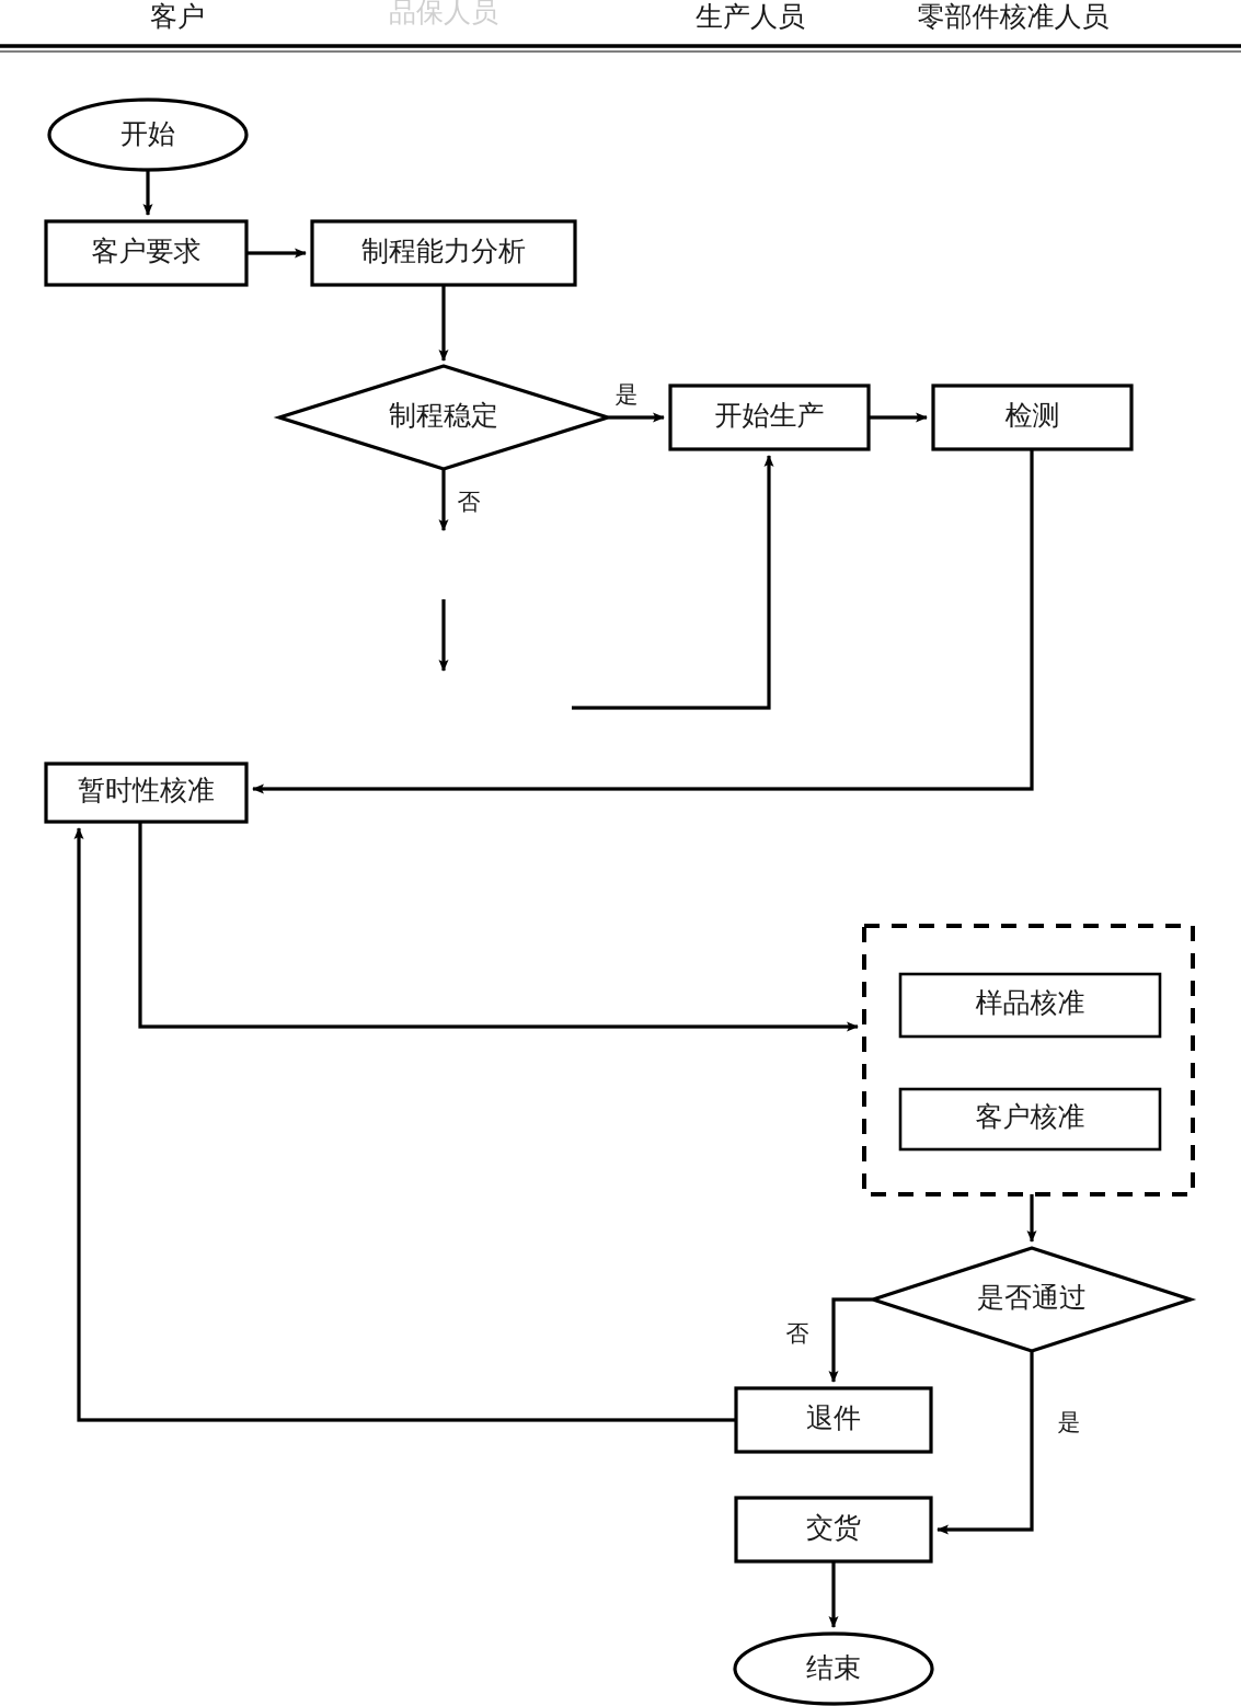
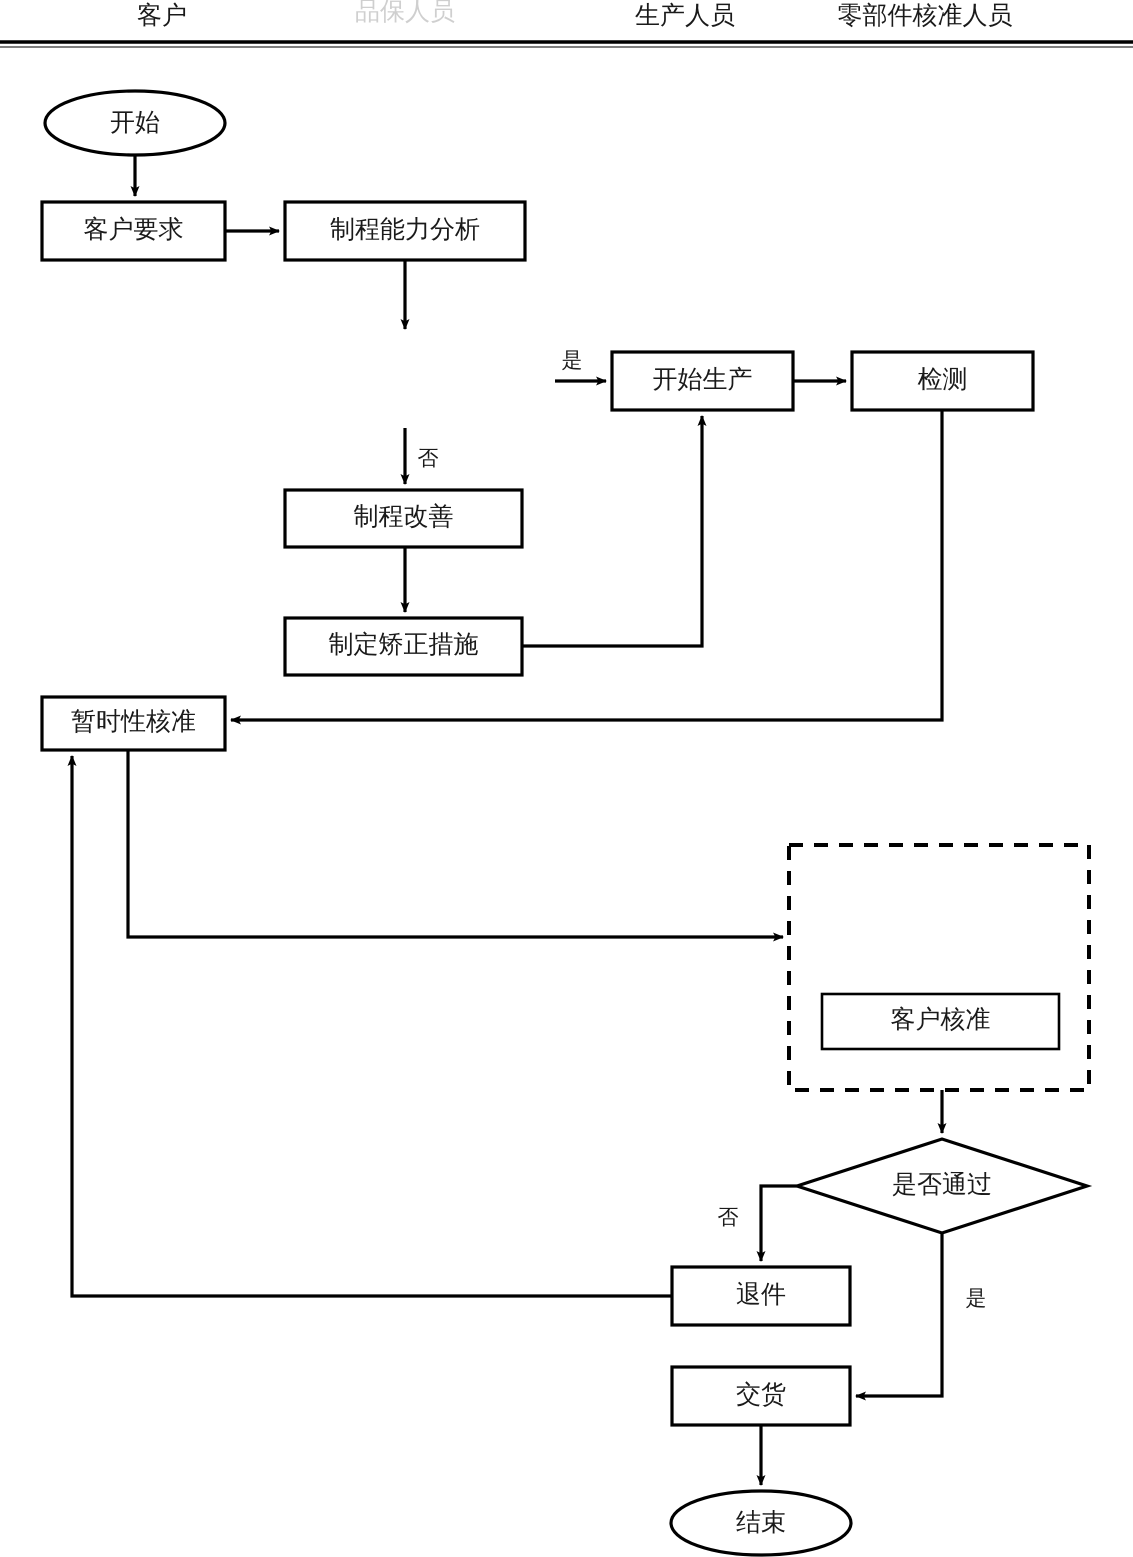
  客户
  品保人员
  生产人员
  零部件核准人员
  开始
  客户要求
  制程能力分析
- 制程稳定
  开始生产
  检测
+ 制程改善
+ 制定矫正措施
  暂时性核准
- 样品核准
  客户核准
  是否通过
  退件
  交货
  结束
  是
  否
  否
  是
